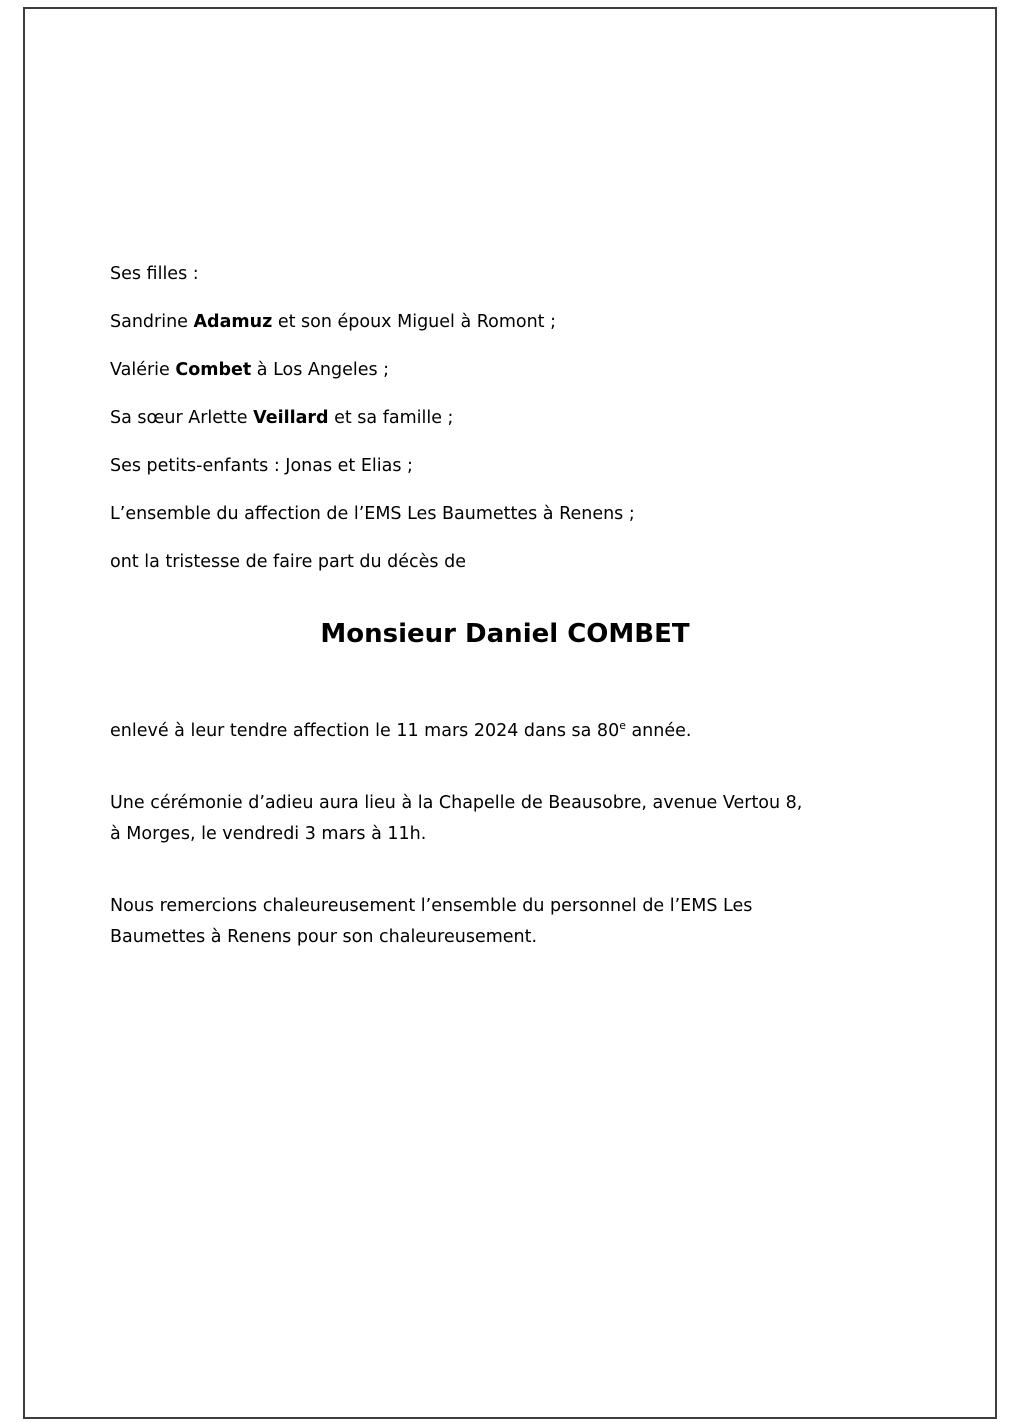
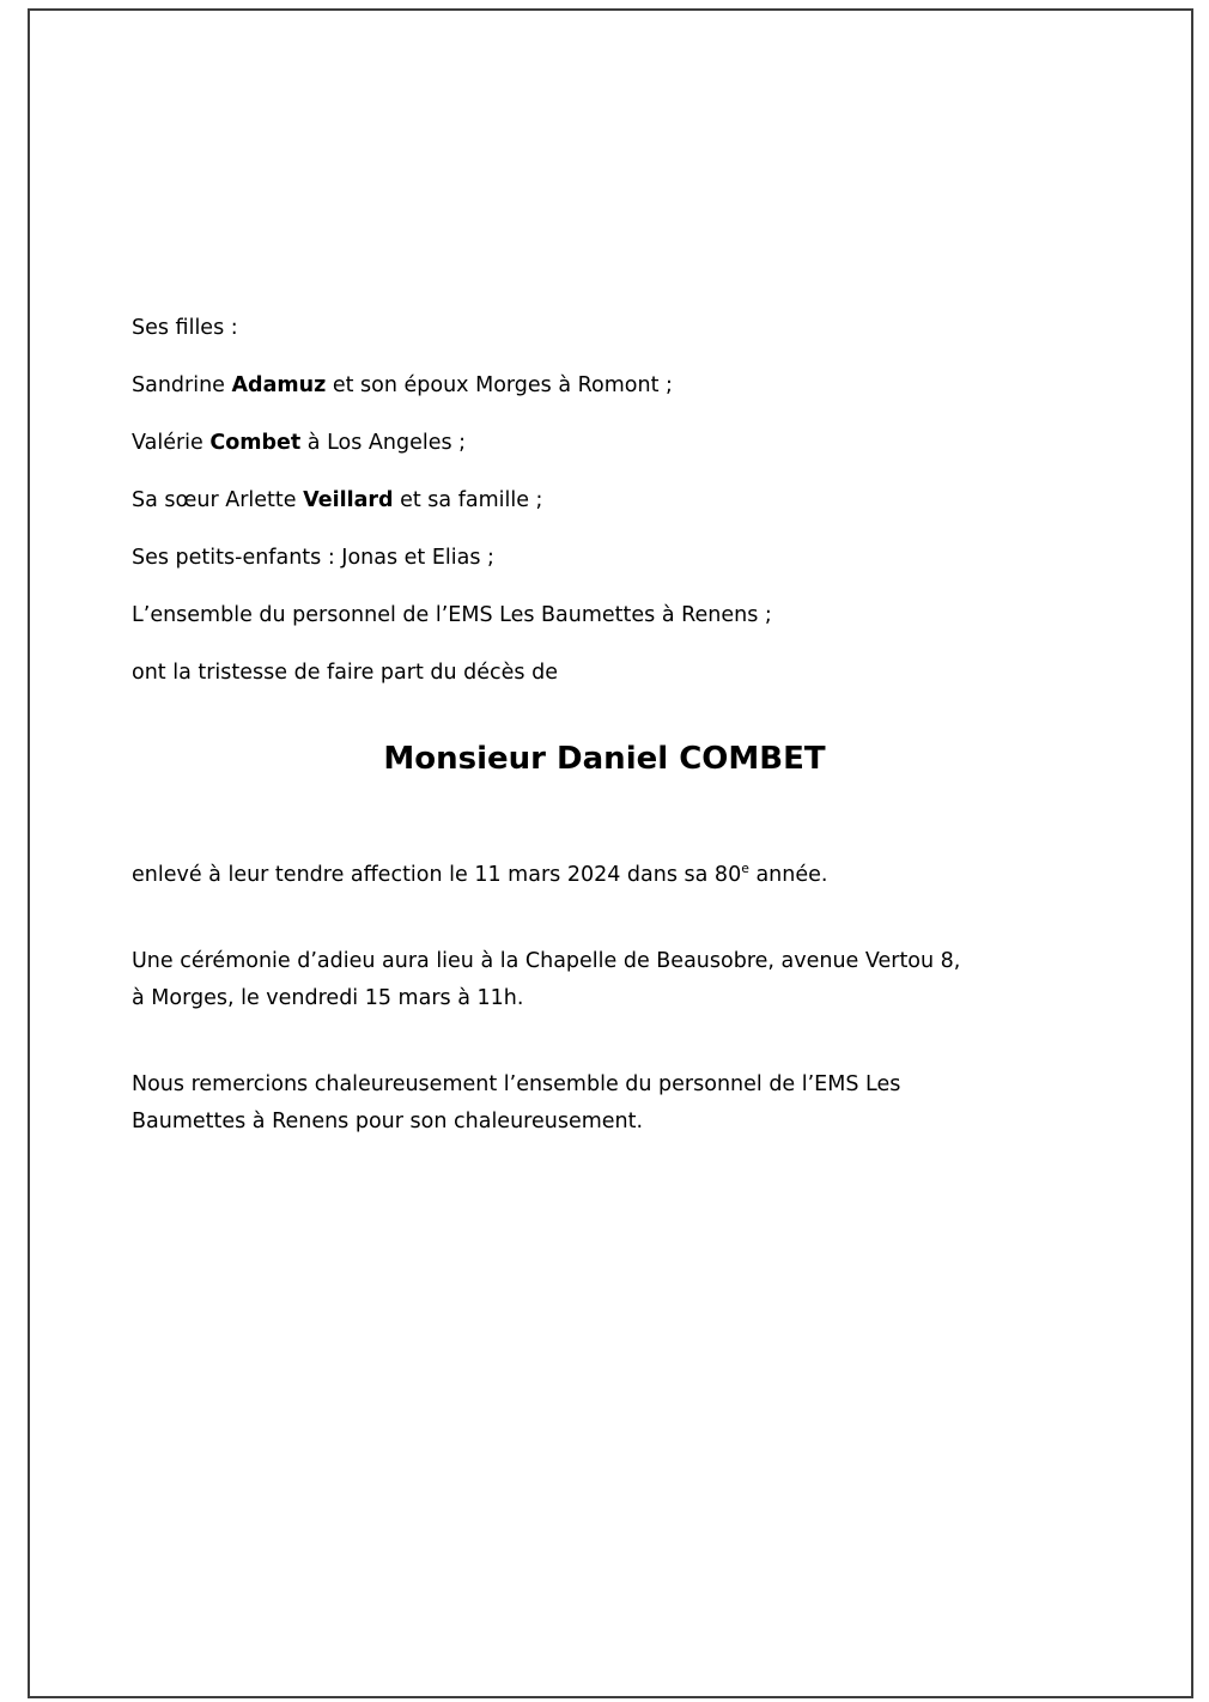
  Ses filles :
- Sandrine Adamuz et son époux Miguel à Romont ;
+ Sandrine Adamuz et son époux Morges à Romont ;
  Valérie Combet à Los Angeles ;
  Sa sœur Arlette Veillard et sa famille ;
  Ses petits-enfants : Jonas et Elias ;
- L’ensemble du affection de l’EMS Les Baumettes à Renens ;
+ L’ensemble du personnel de l’EMS Les Baumettes à Renens ;
  ont la tristesse de faire part du décès de
  Monsieur Daniel COMBET
  enlevé à leur tendre affection le 11 mars 2024 dans sa 80e année.
  Une cérémonie d’adieu aura lieu à la Chapelle de Beausobre, avenue Vertou 8,
- à Morges, le vendredi 3 mars à 11h.
+ à Morges, le vendredi 15 mars à 11h.
  Nous remercions chaleureusement l’ensemble du personnel de l’EMS Les
  Baumettes à Renens pour son chaleureusement.
